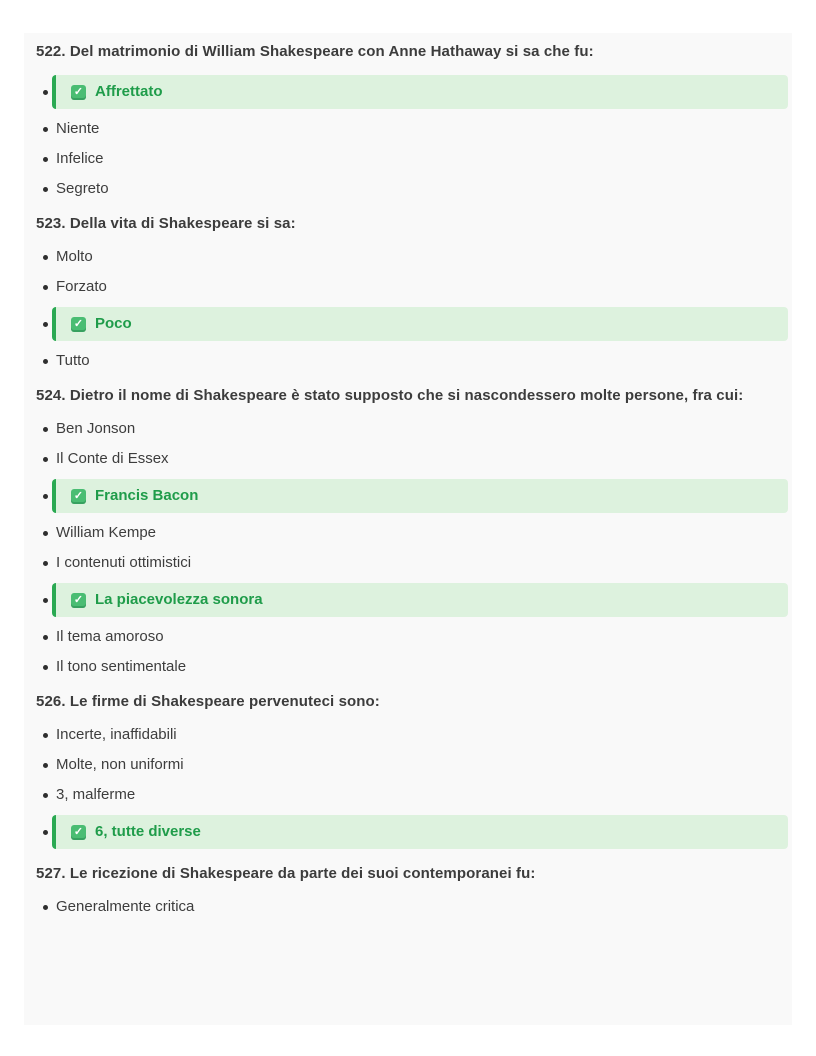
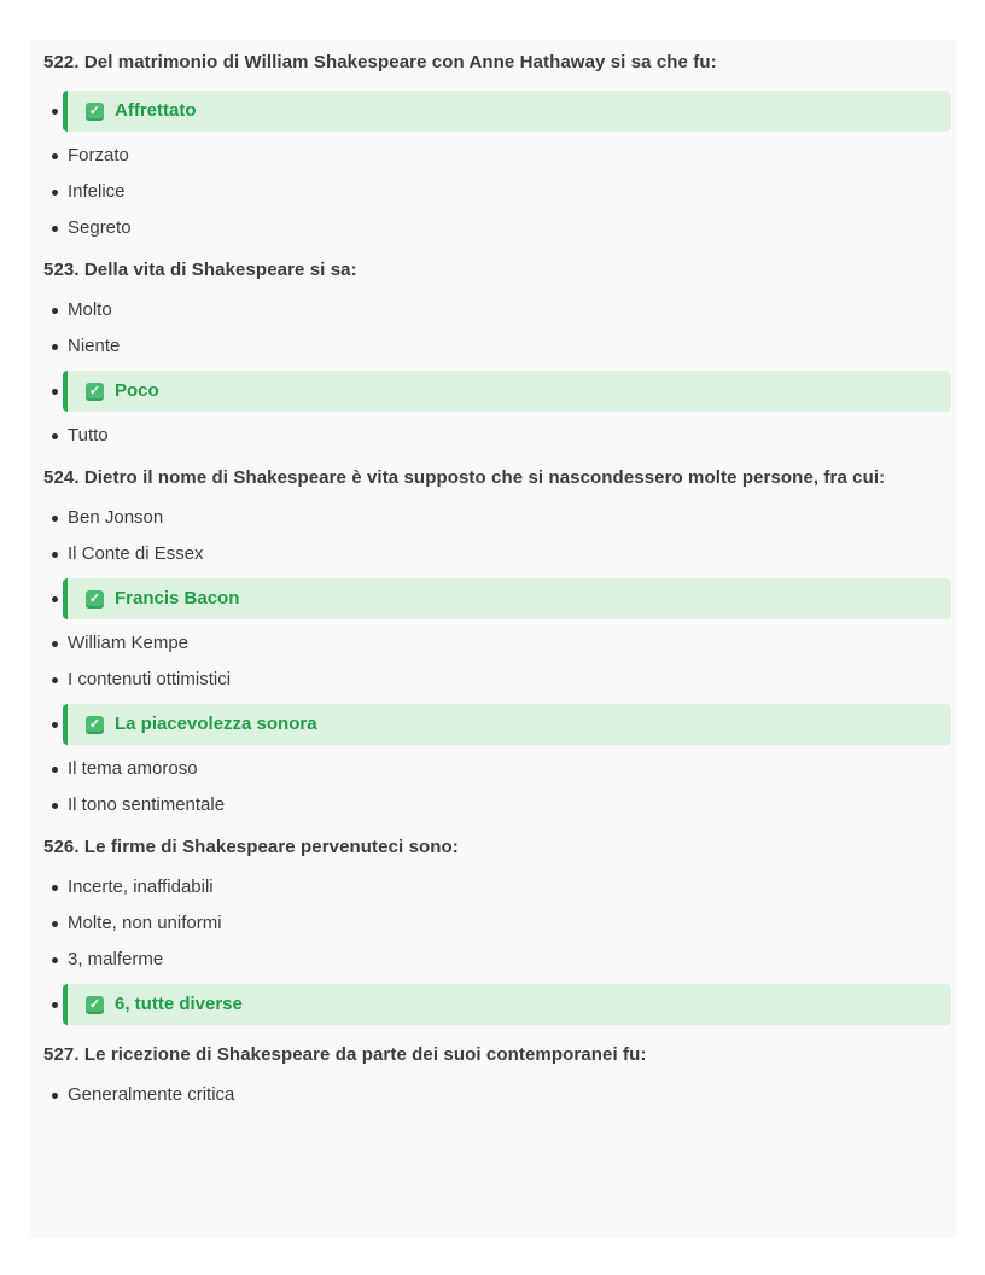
  522. Del matrimonio di William Shakespeare con Anne Hathaway si sa che fu:
  ✓
  Affrettato
- Niente
+ Forzato
  Infelice
  Segreto
  523. Della vita di Shakespeare si sa:
  Molto
- Forzato
+ Niente
  ✓
  Poco
  Tutto
- 524. Dietro il nome di Shakespeare è stato supposto che si nascondessero molte persone, fra cui:
+ 524. Dietro il nome di Shakespeare è vita supposto che si nascondessero molte persone, fra cui:
  Ben Jonson
  Il Conte di Essex
  ✓
  Francis Bacon
  William Kempe
  I contenuti ottimistici
  ✓
  La piacevolezza sonora
  Il tema amoroso
  Il tono sentimentale
  526. Le firme di Shakespeare pervenuteci sono:
  Incerte, inaffidabili
  Molte, non uniformi
  3, malferme
  ✓
  6, tutte diverse
  527. Le ricezione di Shakespeare da parte dei suoi contemporanei fu:
  Generalmente critica
